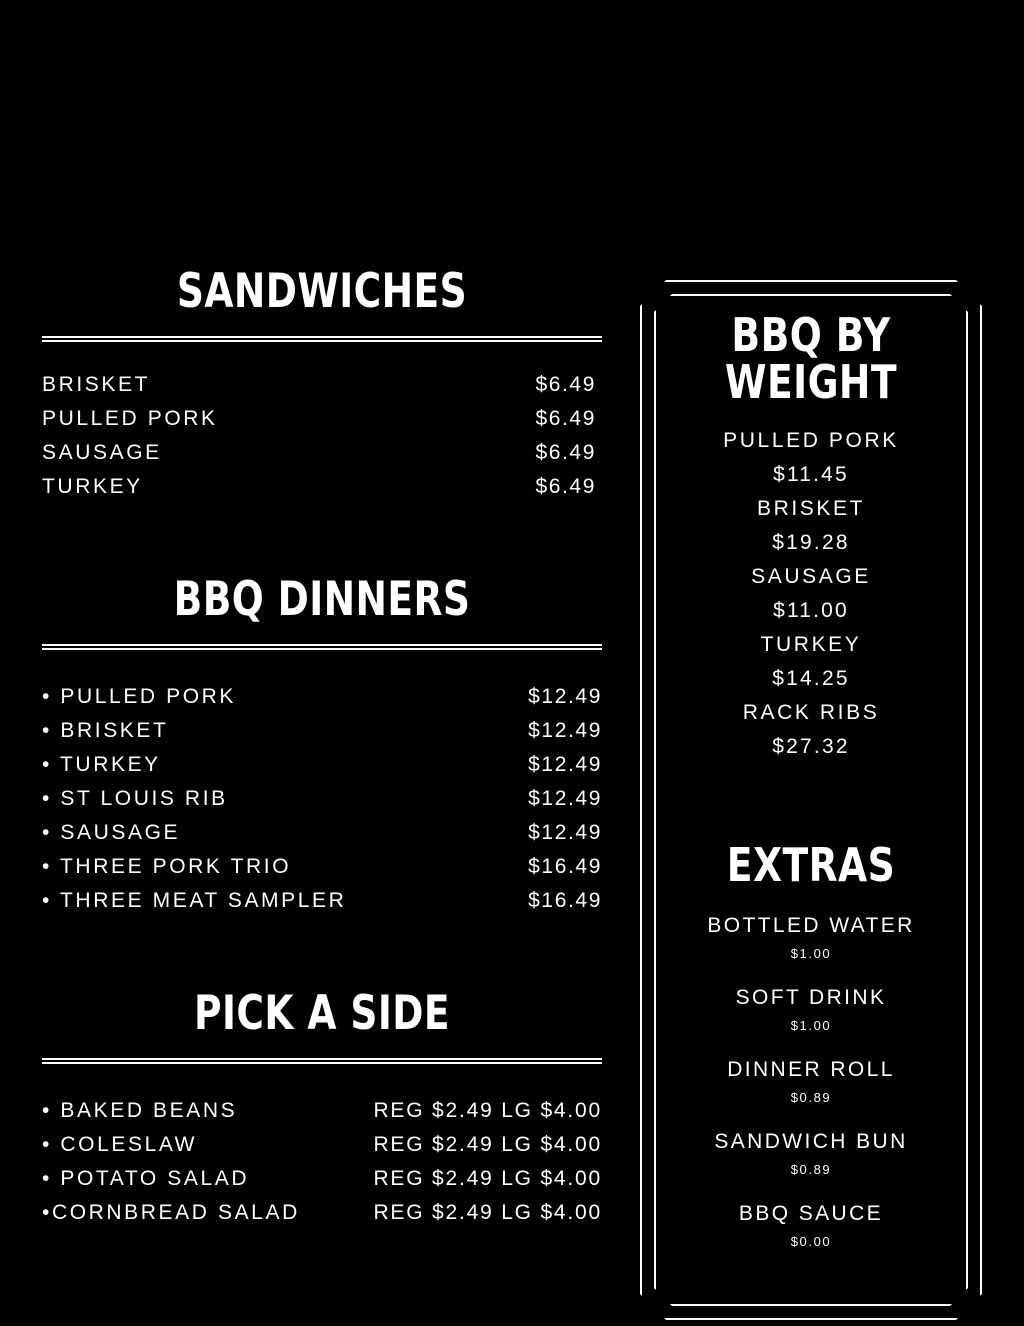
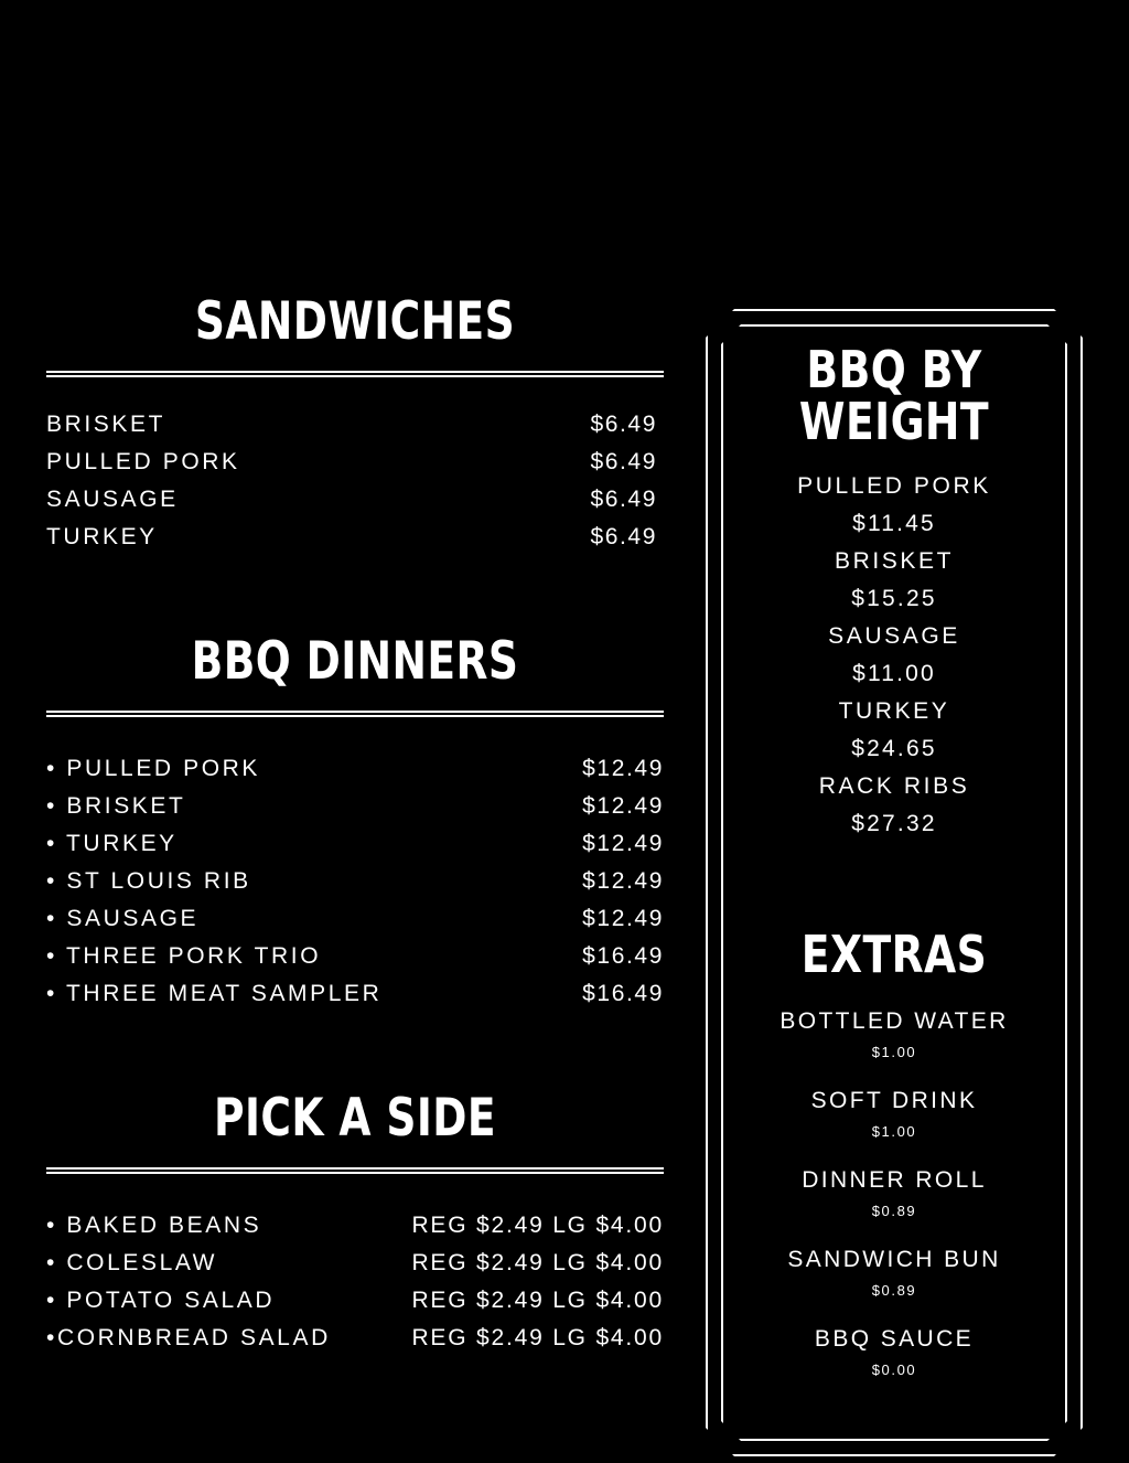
  SANDWICHES
  BRISKET
  $6.49
  PULLED PORK
  $6.49
  SAUSAGE
  $6.49
  TURKEY
  $6.49
  BBQ DINNERS
  • PULLED PORK
  $12.49
  • BRISKET
  $12.49
  • TURKEY
  $12.49
  • ST LOUIS RIB
  $12.49
  • SAUSAGE
  $12.49
  • THREE PORK TRIO
  $16.49
  • THREE MEAT SAMPLER
  $16.49
  PICK A SIDE
  • BAKED BEANS
  REG $2.49 LG $4.00
  • COLESLAW
  REG $2.49 LG $4.00
  • POTATO SALAD
  REG $2.49 LG $4.00
  •CORNBREAD SALAD
  REG $2.49 LG $4.00
  BBQ BY WEIGHT
  PULLED PORK
  $11.45
  BRISKET
- $19.28
+ $15.25
  SAUSAGE
  $11.00
  TURKEY
- $14.25
+ $24.65
  RACK RIBS
  $27.32
  EXTRAS
  BOTTLED WATER
  $1.00
  SOFT DRINK
  $1.00
  DINNER ROLL
  $0.89
  SANDWICH BUN
  $0.89
  BBQ SAUCE
  $0.00
